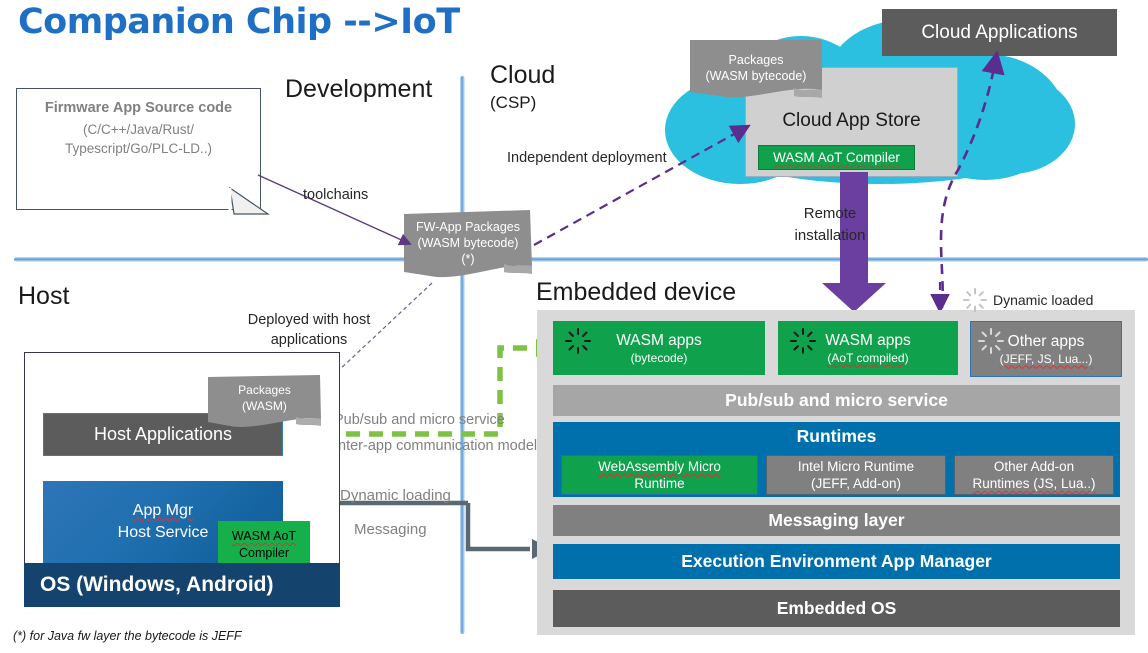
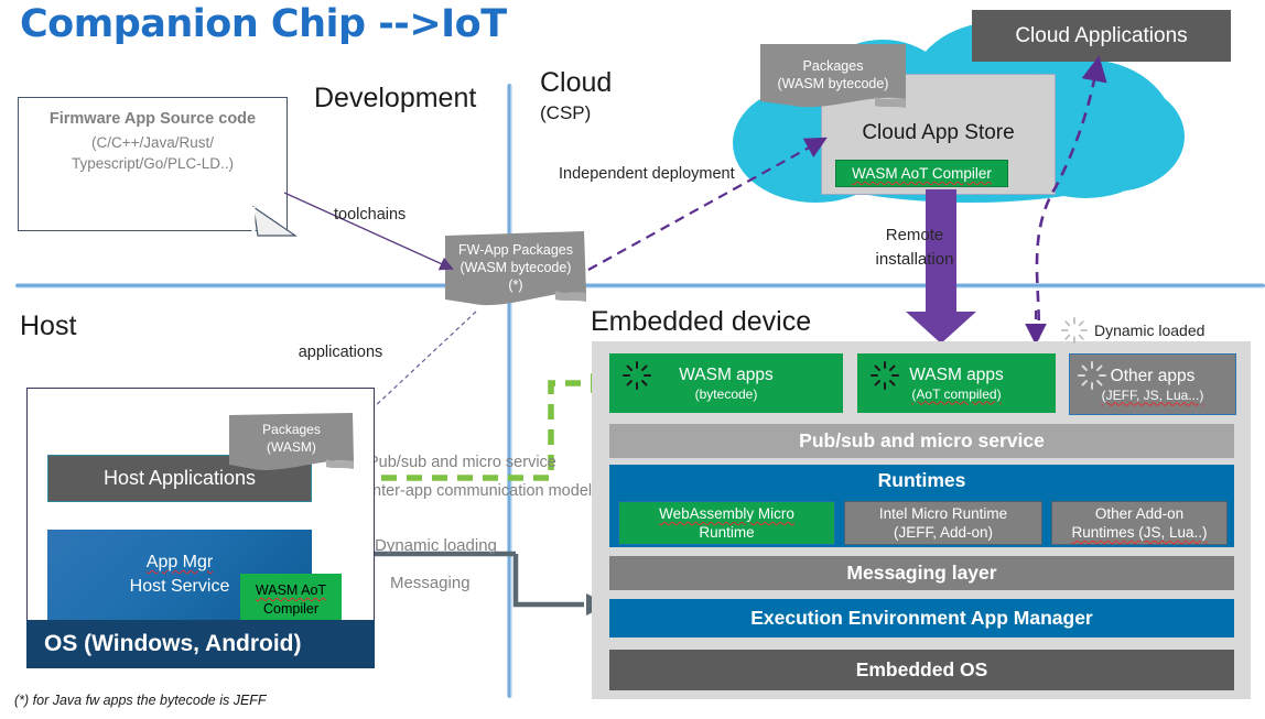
  Companion Chip -->IoT
  Development
  Cloud
  (CSP)
  Host
  Embedded device
  Firmware App Source code
  (C/C++/Java/Rust/
  Typescript/Go/PLC-LD..)
  Cloud Applications
  Cloud App Store
  WASM AoT Compiler
  Packages
  (WASM bytecode)
  FW-App Packages
  (WASM bytecode)
  (*)
  toolchains
  Independent deployment
  Remote
  installation
  Dynamic loaded
- Deployed with host
  applications
  ub/sub and micro service
  nter-app communication model
  Dynamic loading
  Messaging
  Host Applications
  Packages
  (WASM)
  App Mgr
  Host Service
  WASM AoT
  Compiler
  OS (Windows, Android)
  WASM apps
  (bytecode)
  WASM apps
  (AoT compiled)
  Other apps
  (JEFF, JS, Lua...)
  Pub/sub and micro service
  Runtimes
  WebAssembly Micro
  Runtime
  Intel Micro Runtime
  (JEFF, Add-on)
  Other Add-on
  Runtimes (JS, Lua..)
  Messaging layer
  Execution Environment App Manager
  Embedded OS
- (*) for Java fw layer the bytecode is JEFF
+ (*) for Java fw apps the bytecode is JEFF
